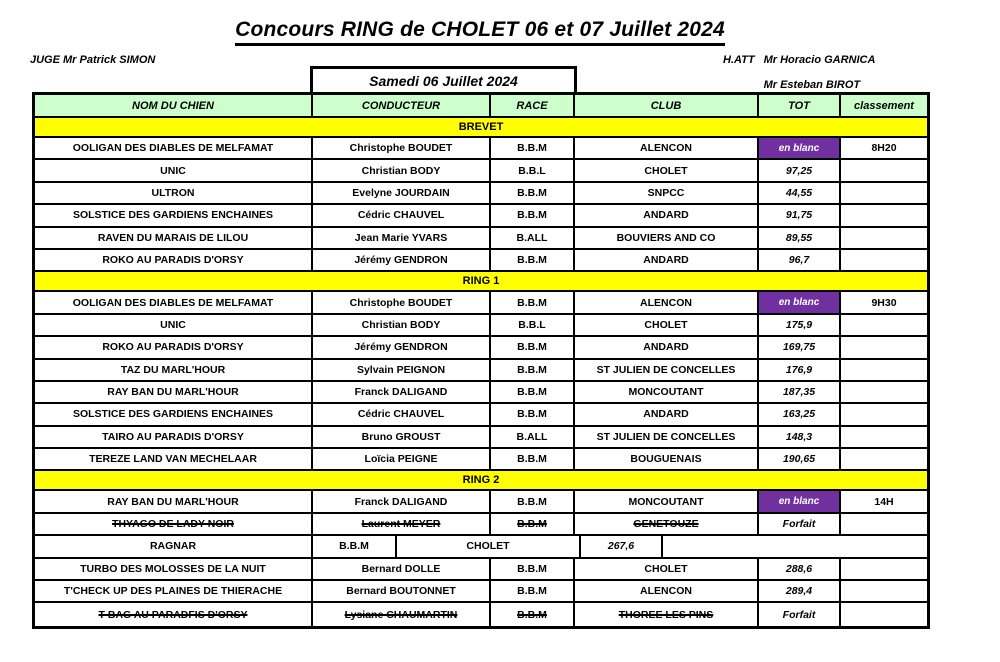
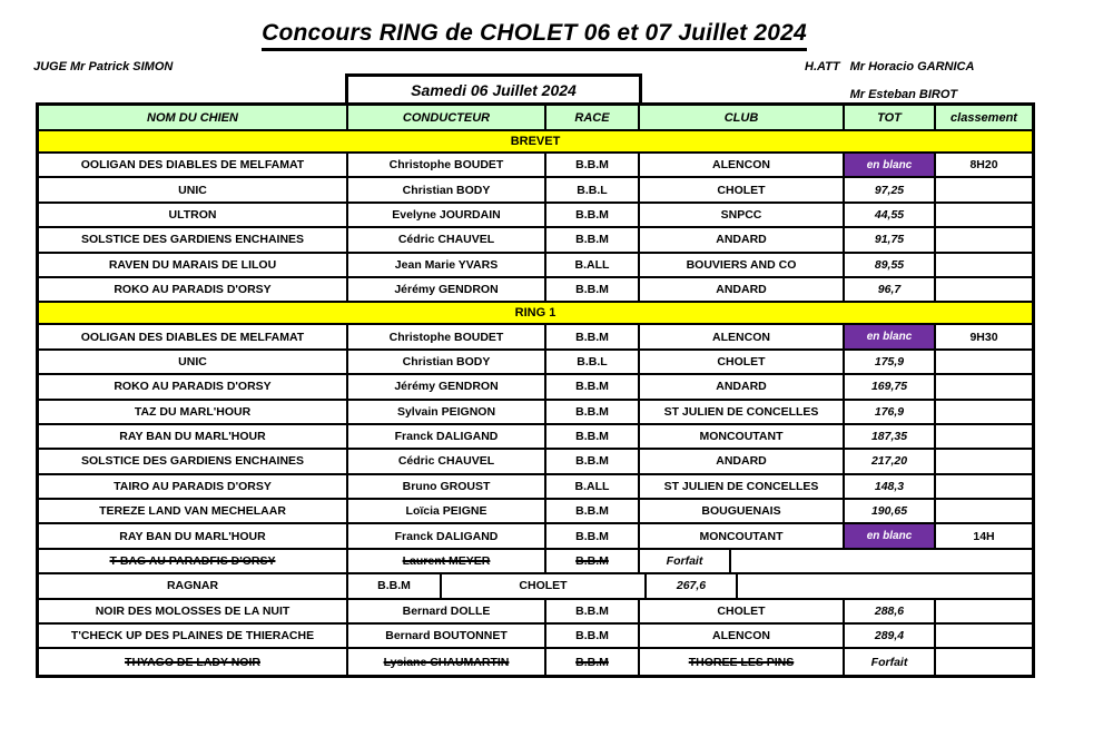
  Concours RING de CHOLET 06 et 07 Juillet 2024
  JUGE Mr Patrick SIMON
  H.ATT
  Mr Horacio GARNICA
  Mr Esteban BIROT
  Samedi 06 Juillet 2024
  NOM DU CHIEN
  CONDUCTEUR
  RACE
  CLUB
  TOT
  classement
  BREVET
  OOLIGAN DES DIABLES DE MELFAMAT
  Christophe BOUDET
  B.B.M
  ALENCON
  en blanc
  8H20
  UNIC
  Christian BODY
  B.B.L
  CHOLET
  97,25
  ULTRON
  Evelyne JOURDAIN
  B.B.M
  SNPCC
  44,55
  SOLSTICE DES GARDIENS ENCHAINES
  Cédric CHAUVEL
  B.B.M
  ANDARD
  91,75
  RAVEN DU MARAIS DE LILOU
  Jean Marie YVARS
  B.ALL
  BOUVIERS AND CO
  89,55
  ROKO AU PARADIS D'ORSY
  Jérémy GENDRON
  B.B.M
  ANDARD
  96,7
  RING 1
  OOLIGAN DES DIABLES DE MELFAMAT
  Christophe BOUDET
  B.B.M
  ALENCON
  en blanc
  9H30
  UNIC
  Christian BODY
  B.B.L
  CHOLET
  175,9
  ROKO AU PARADIS D'ORSY
  Jérémy GENDRON
  B.B.M
  ANDARD
  169,75
  TAZ DU MARL'HOUR
  Sylvain PEIGNON
  B.B.M
  ST JULIEN DE CONCELLES
  176,9
  RAY BAN DU MARL'HOUR
  Franck DALIGAND
  B.B.M
  MONCOUTANT
  187,35
  SOLSTICE DES GARDIENS ENCHAINES
  Cédric CHAUVEL
  B.B.M
  ANDARD
- 163,25
+ 217,20
  TAIRO AU PARADIS D'ORSY
  Bruno GROUST
  B.ALL
  ST JULIEN DE CONCELLES
  148,3
  TEREZE LAND VAN MECHELAAR
  Loïcia PEIGNE
  B.B.M
  BOUGUENAIS
  190,65
- RING 2
  RAY BAN DU MARL'HOUR
  Franck DALIGAND
  B.B.M
  MONCOUTANT
  en blanc
  14H
- THYAGO DE LADY NOIR
+ T BAG AU PARADFIS D'ORSY
  Laurent MEYER
  B.B.M
- GENETOUZE
  Forfait
  RAGNAR
  B.B.M
  CHOLET
  267,6
- TURBO DES MOLOSSES DE LA NUIT
+ NOIR DES MOLOSSES DE LA NUIT
  Bernard DOLLE
  B.B.M
  CHOLET
  288,6
  T'CHECK UP DES PLAINES DE THIERACHE
  Bernard BOUTONNET
  B.B.M
  ALENCON
  289,4
- T BAG AU PARADFIS D'ORSY
+ THYAGO DE LADY NOIR
  Lysiane CHAUMARTIN
  B.B.M
  THOREE LES PINS
  Forfait
